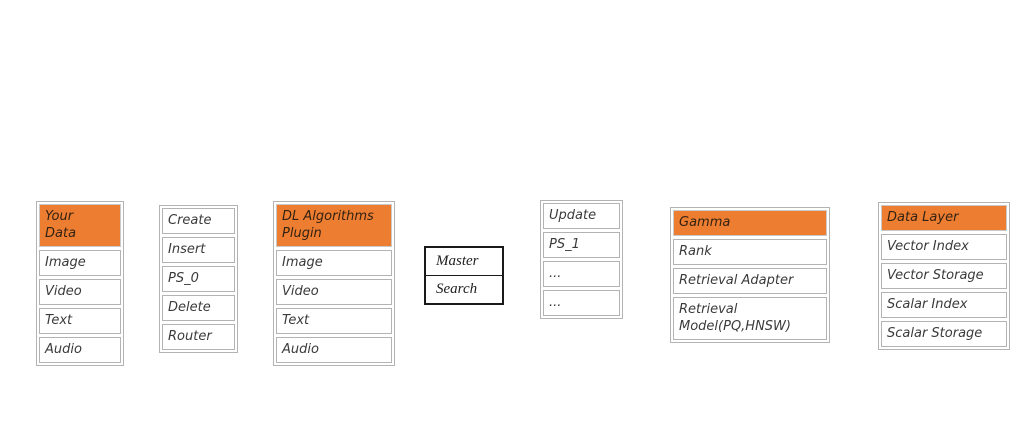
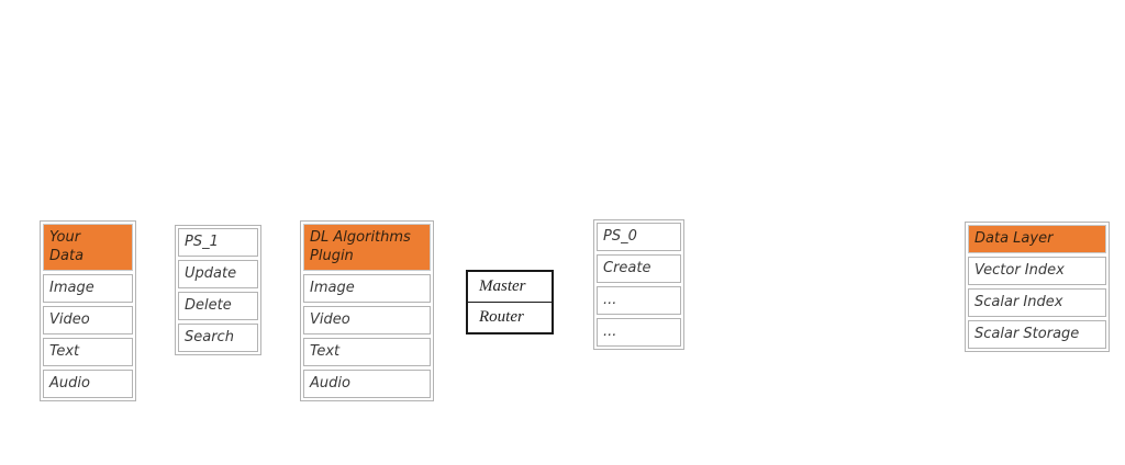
  Your
  Data
  Image
  Video
  Text
  Audio
- Create
+ PS_1
- Insert
- PS_0
+ Update
  Delete
- Router
+ Search
  DL Algorithms
  Plugin
  Image
  Video
  Text
  Audio
  Master
- Search
+ Router
- Update
+ PS_0
- PS_1
+ Create
  ...
  ...
- Gamma
- Rank
- Retrieval Adapter
- Retrieval Model(PQ,HNSW)
  Data Layer
  Vector Index
- Vector Storage
  Scalar Index
  Scalar Storage
